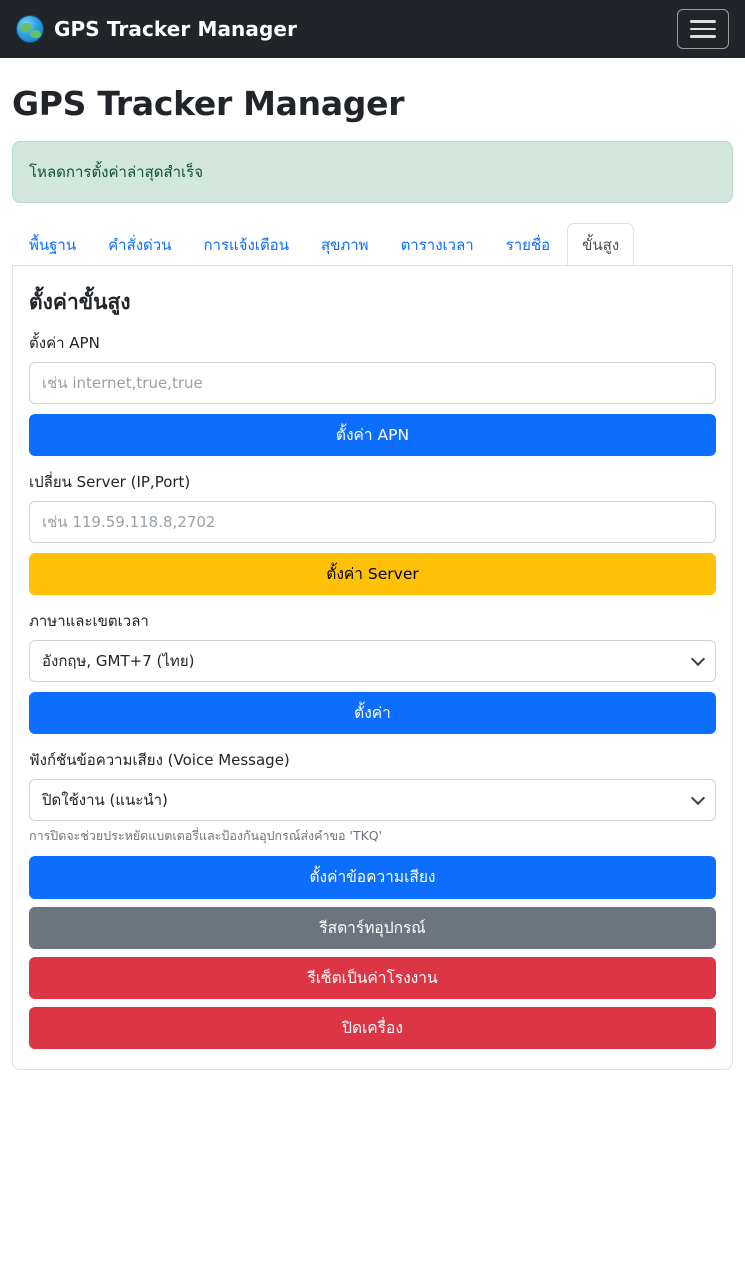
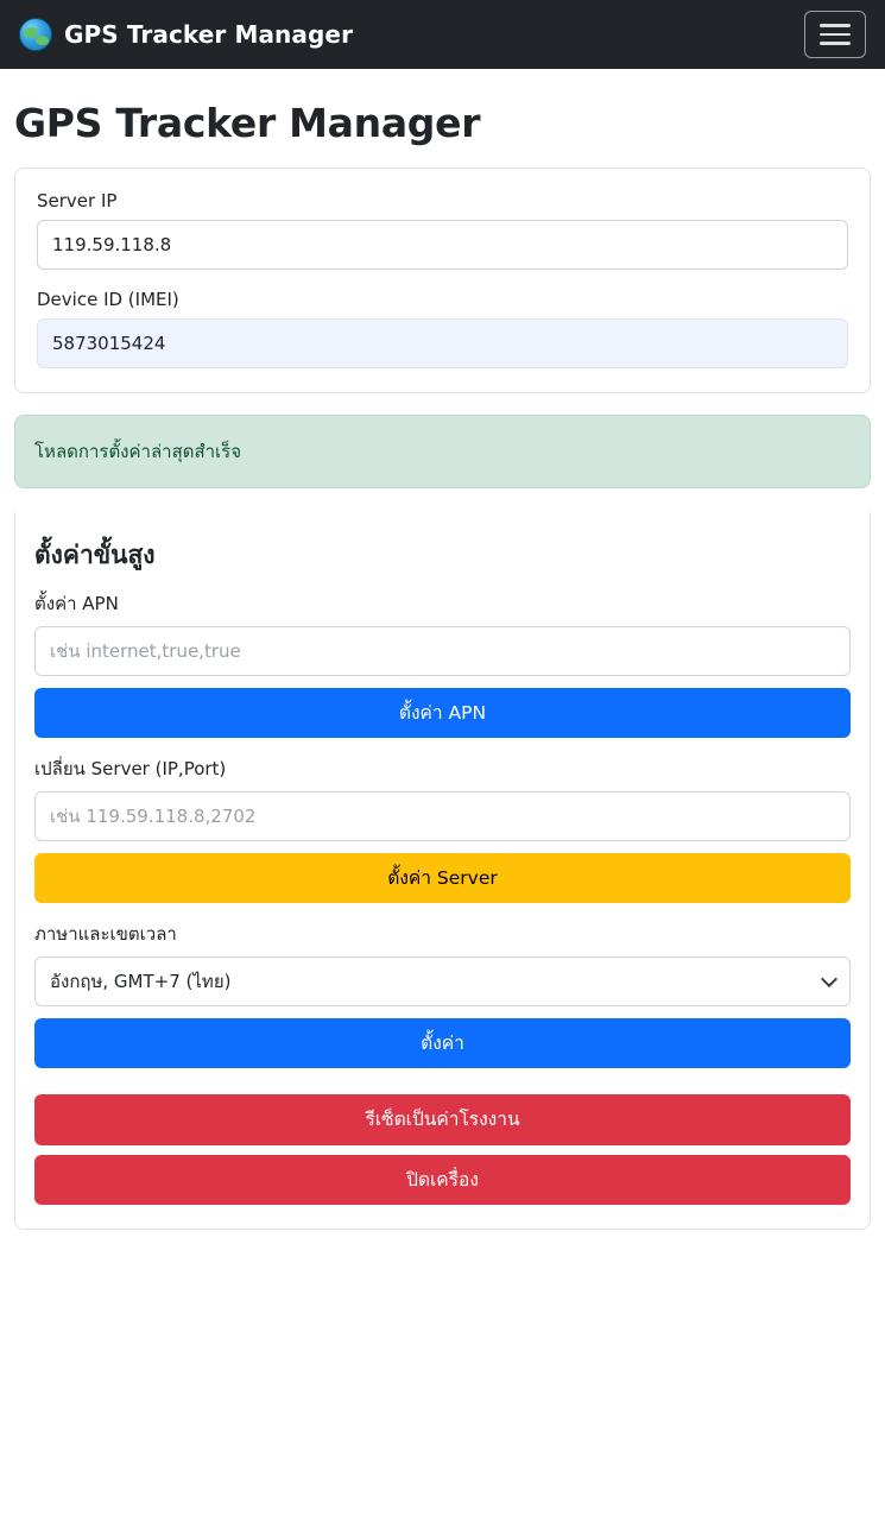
  GPS Tracker Manager
  GPS Tracker Manager
+ Server IP
+ 119.59.118.8
+ Device ID (IMEI)
+ 5873015424
  โหลดการตั้งค่าล่าสุดสำเร็จ
- พื้นฐาน
- คำสั่งด่วน
- การแจ้งเตือน
- สุขภาพ
- ตารางเวลา
- รายชื่อ
- ขั้นสูง
  ตั้งค่าขั้นสูง
  ตั้งค่า APN
  เช่น internet,true,true
  ตั้งค่า APN
  เปลี่ยน Server (IP,Port)
  เช่น 119.59.118.8,2702
  ตั้งค่า Server
  ภาษาและเขตเวลา
  อังกฤษ, GMT+7 (ไทย)
  ตั้งค่า
- ฟังก์ชันข้อความเสียง (Voice Message)
- ปิดใช้งาน (แนะนำ)
- การปิดจะช่วยประหยัดแบตเตอรี่และป้องกันอุปกรณ์ส่งคำขอ 'TKQ'
- ตั้งค่าข้อความเสียง
- รีสตาร์ทอุปกรณ์
  รีเซ็ตเป็นค่าโรงงาน
  ปิดเครื่อง
